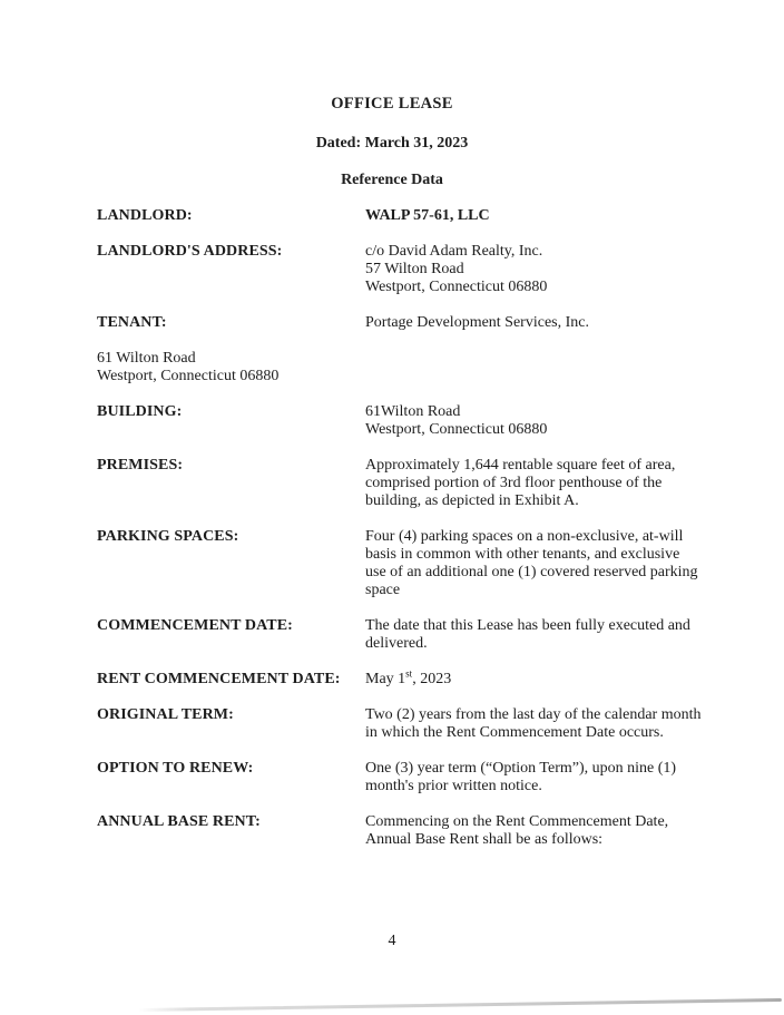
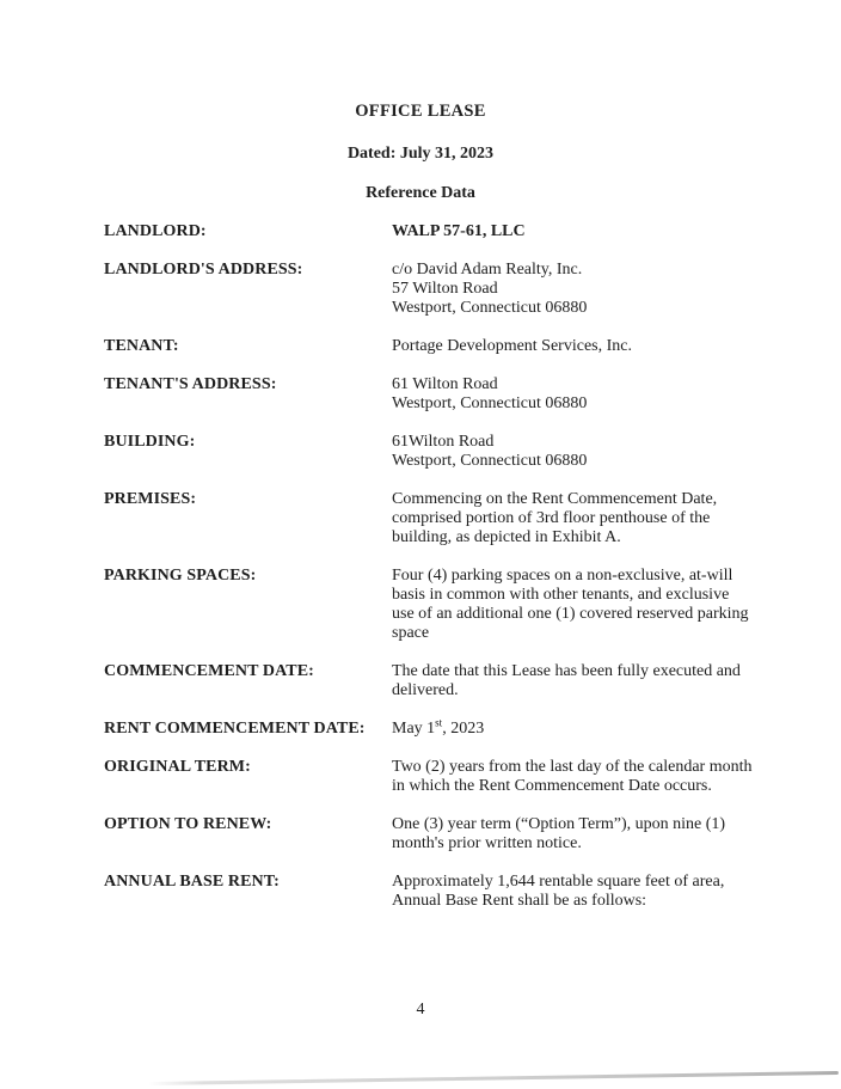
  OFFICE LEASE
- Dated: March 31, 2023
+ Dated: July 31, 2023
  Reference Data
  LANDLORD:
  WALP 57-61, LLC
  LANDLORD'S ADDRESS:
  c/o David Adam Realty, Inc.
  57 Wilton Road
  Westport, Connecticut 06880
  TENANT:
  Portage Development Services, Inc.
+ TENANT'S ADDRESS:
  61 Wilton Road
  Westport, Connecticut 06880
  BUILDING:
  61Wilton Road
  Westport, Connecticut 06880
  PREMISES:
- Approximately 1,644 rentable square feet of area,
+ Commencing on the Rent Commencement Date,
  comprised portion of 3rd floor penthouse of the
  building, as depicted in Exhibit A.
  PARKING SPACES:
  Four (4) parking spaces on a non-exclusive, at-will
  basis in common with other tenants, and exclusive
  use of an additional one (1) covered reserved parking
  space
  COMMENCEMENT DATE:
  The date that this Lease has been fully executed and
  delivered.
  RENT COMMENCEMENT DATE:
  May 1st, 2023
  ORIGINAL TERM:
  Two (2) years from the last day of the calendar month
  in which the Rent Commencement Date occurs.
  OPTION TO RENEW:
  One (3) year term (“Option Term”), upon nine (1)
  month's prior written notice.
  ANNUAL BASE RENT:
- Commencing on the Rent Commencement Date,
+ Approximately 1,644 rentable square feet of area,
  Annual Base Rent shall be as follows:
  4
